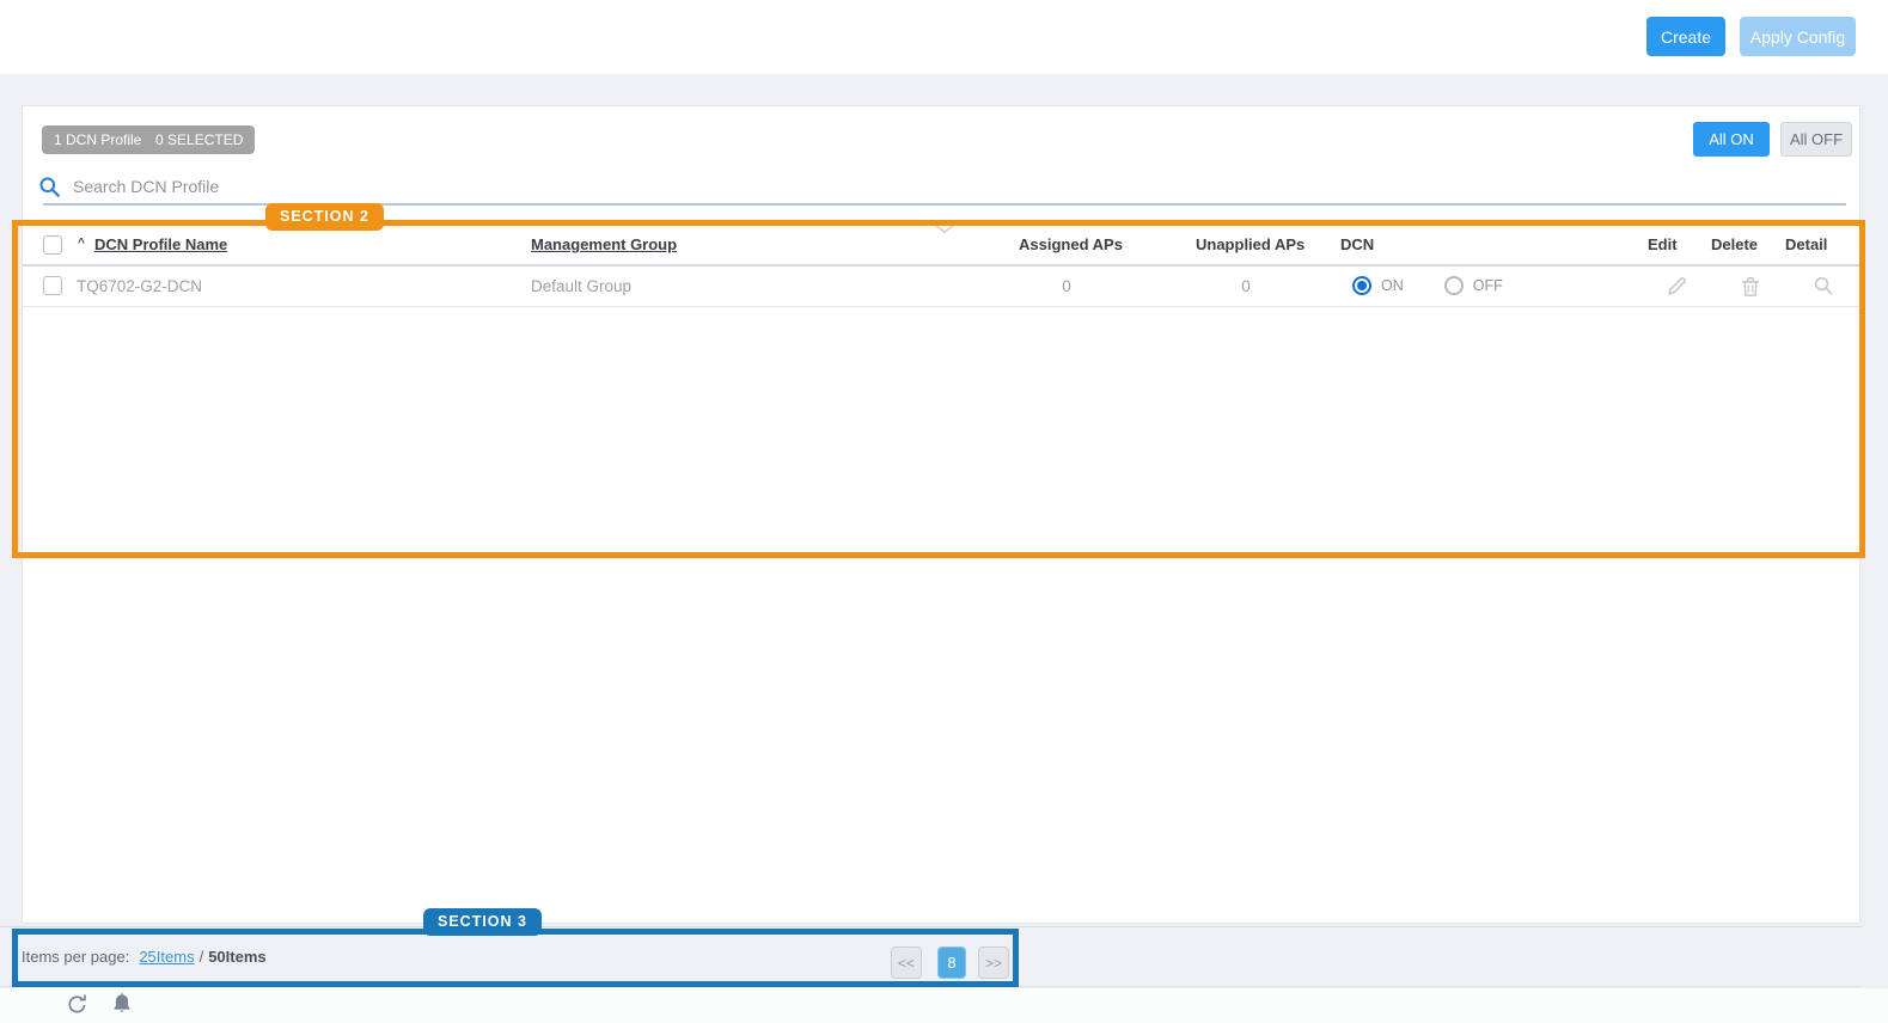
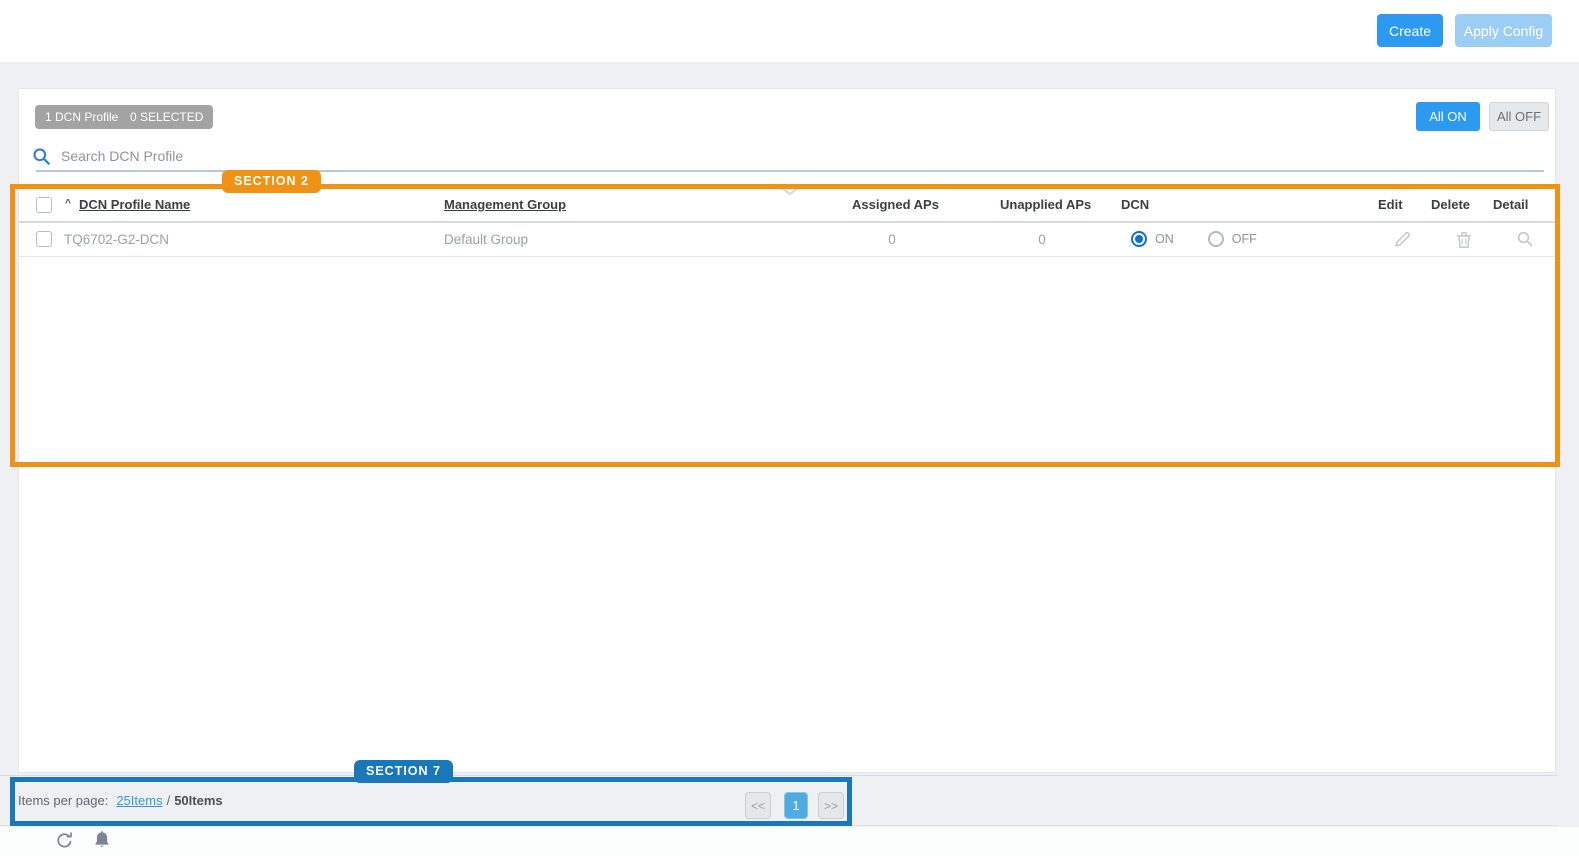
  Create
  Apply Config
  1 DCN Profile
  0 SELECTED
  All ON
  All OFF
  Search DCN Profile
  ^
  DCN Profile Name
  Management Group
  Assigned APs
  Unapplied APs
  DCN
  Edit
  Delete
  Detail
  TQ6702-G2-DCN
  Default Group
  0
  0
  ON
  OFF
  Items per page:
  25Items
  /
  50Items
  <<
- 8
+ 1
  >>
  SECTION 2
- SECTION 3
+ SECTION 7
